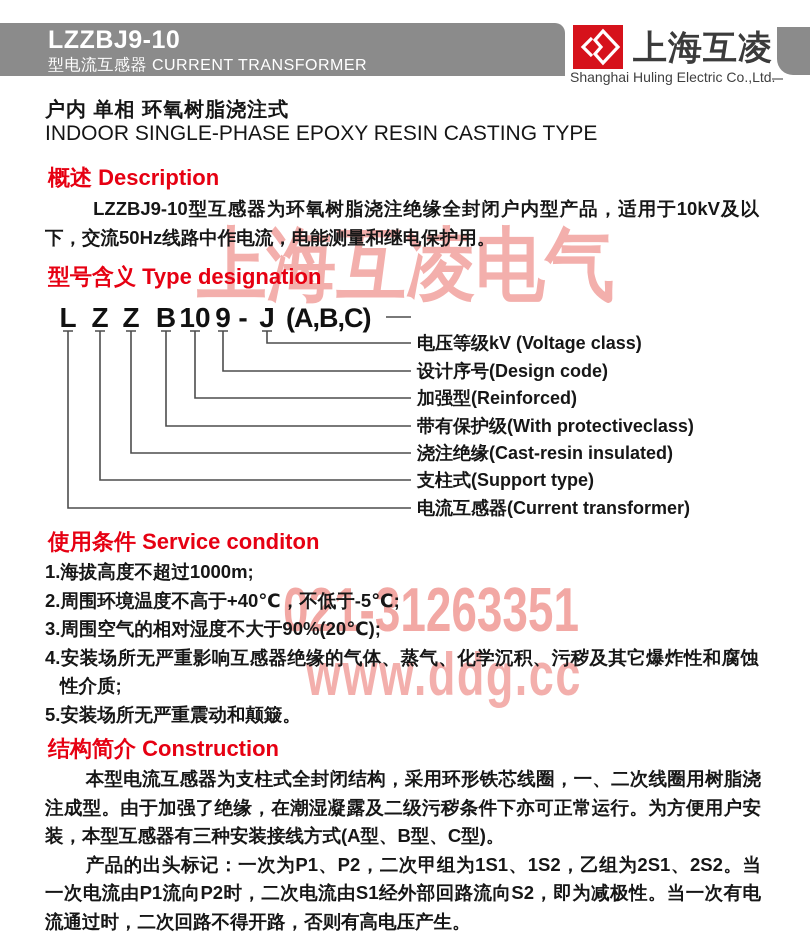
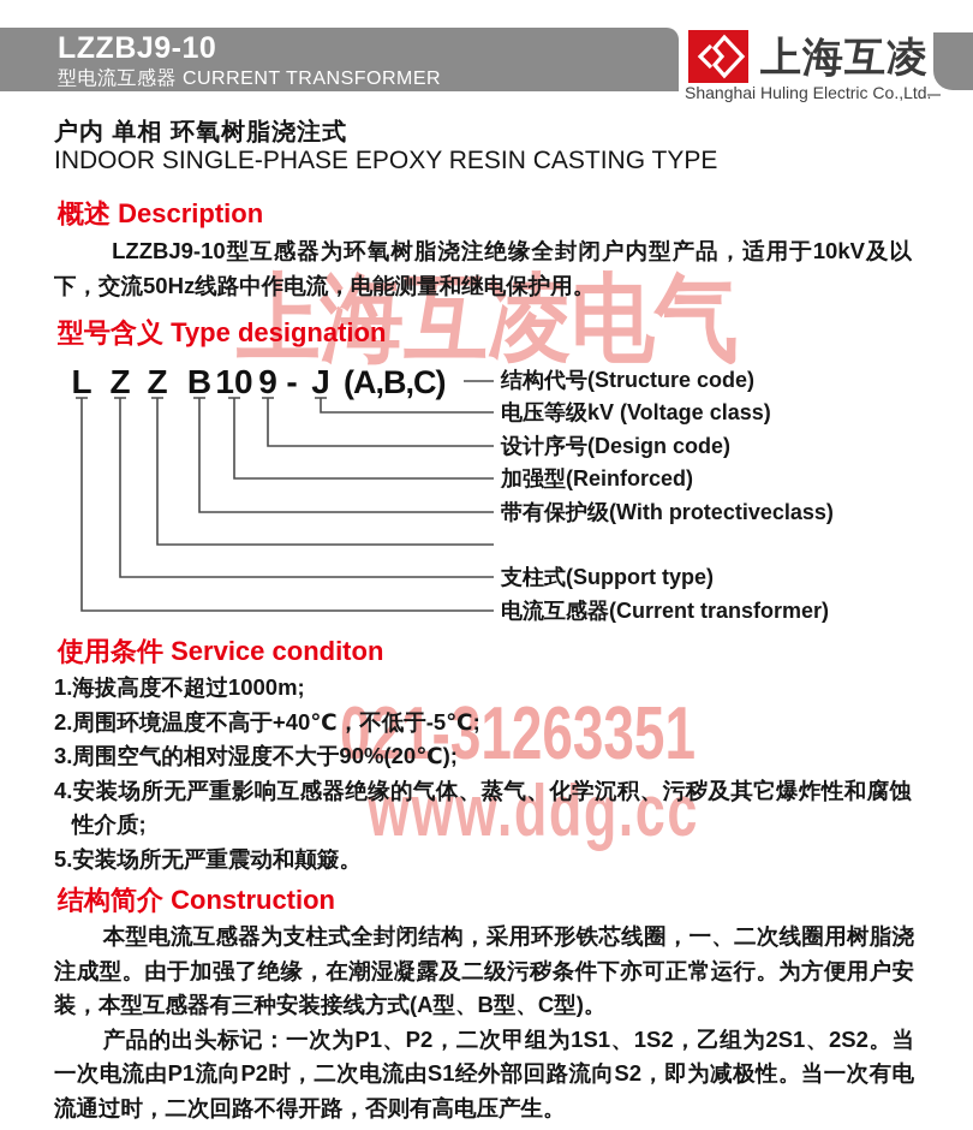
  上海互凌电气
  021-31263351
  www.ddg.cc
  LZZBJ9-10
  型电流互感器 CURRENT TRANSFORMER
  上海互凌
  Shanghai Huling Electric Co.,Ltd.
  户内 单相 环氧树脂浇注式
  INDOOR SINGLE-PHASE EPOXY RESIN CASTING TYPE
  概述 Description
  LZZBJ9-10型互感器为环氧树脂浇注绝缘全封闭户内型产品，适用于10kV及以下，交流50Hz线路中作电流，电能测量和继电保护用。
  型号含义 Type designation
  L
  Z
  Z
  B
  10
  9
  -
  J
  (A,B,C)
+ 结构代号(Structure code)
  电压等级kV (Voltage class)
  设计序号(Design code)
  加强型(Reinforced)
  带有保护级(With protectiveclass)
- 浇注绝缘(Cast-resin insulated)
  支柱式(Support type)
  电流互感器(Current transformer)
  使用条件 Service conditon
  1.海拔高度不超过1000m;
  2.周围环境温度不高于+40℃，不低于-5℃;
  3.周围空气的相对湿度不大于90%(20℃);
  4.安装场所无严重影响互感器绝缘的气体、蒸气、化学沉积、污秽及其它爆炸性和腐蚀性介质;
  5.安装场所无严重震动和颠簸。
  结构简介 Construction
  本型电流互感器为支柱式全封闭结构，采用环形铁芯线圈，一、二次线圈用树脂浇注成型。由于加强了绝缘，在潮湿凝露及二级污秽条件下亦可正常运行。为方便用户安装，本型互感器有三种安装接线方式(A型、B型、C型)。
  产品的出头标记：一次为P1、P2，二次甲组为1S1、1S2，乙组为2S1、2S2。当一次电流由P1流向P2时，二次电流由S1经外部回路流向S2，即为减极性。当一次有电流通过时，二次回路不得开路，否则有高电压产生。
